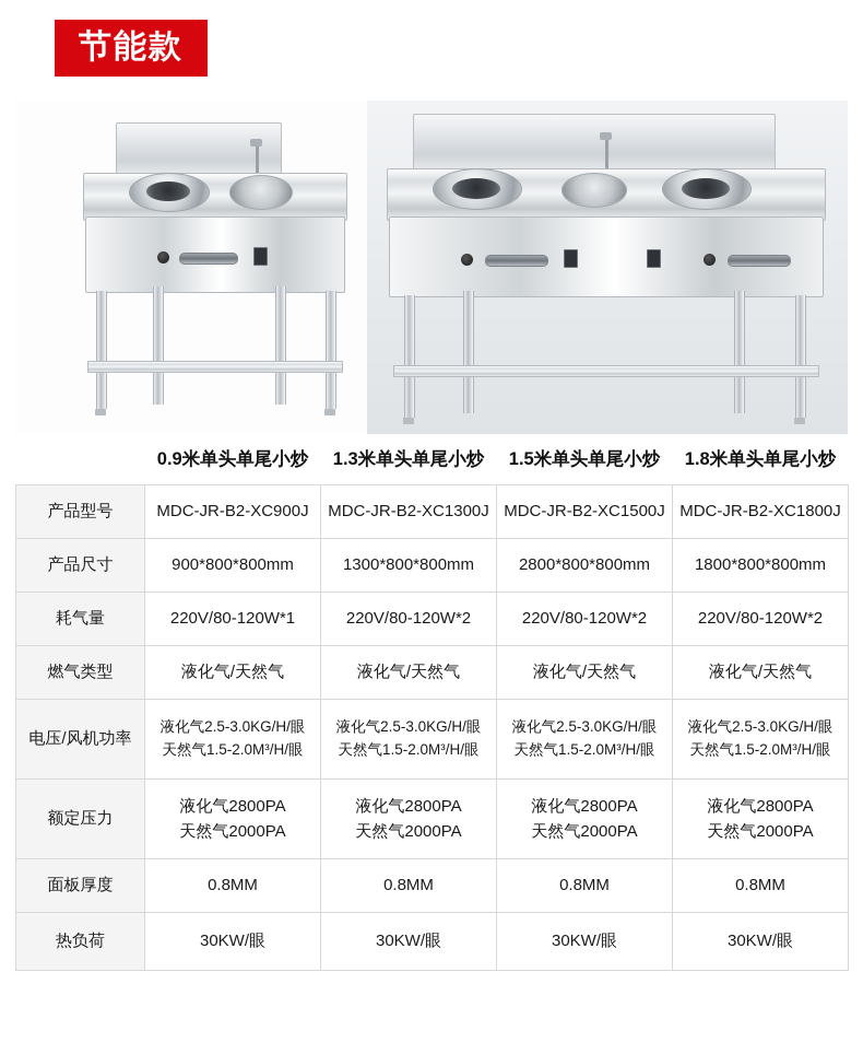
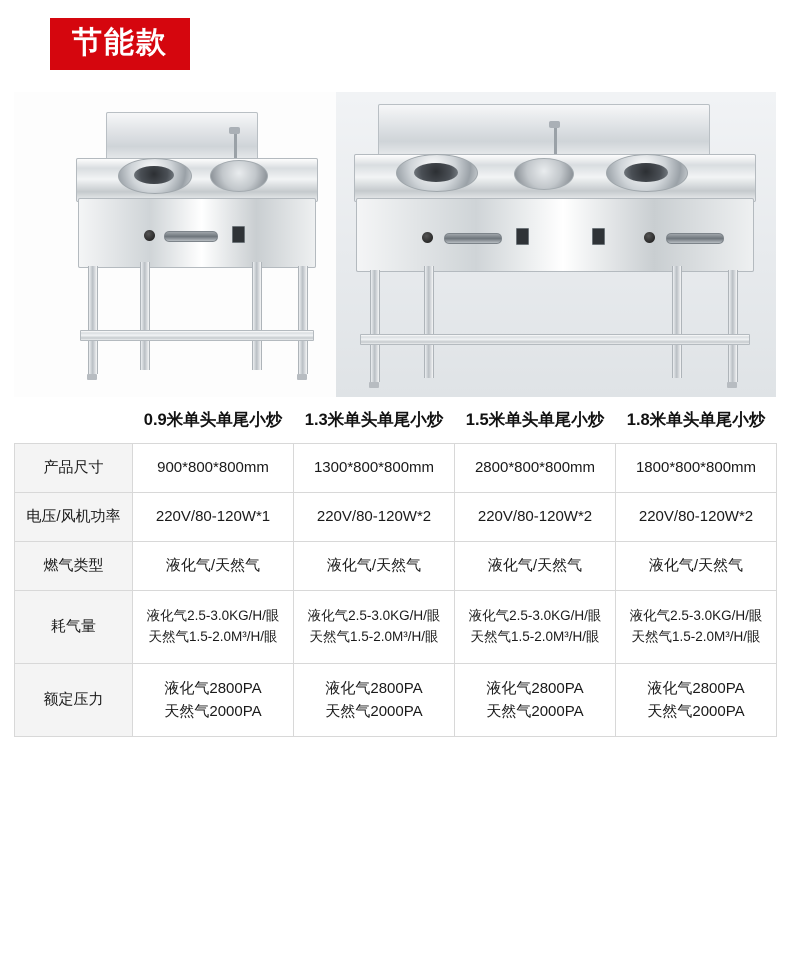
  节能款
  	0.9米单头单尾小炒	1.3米单头单尾小炒	1.5米单头单尾小炒	1.8米单头单尾小炒
- 产品型号	MDC-JR-B2-XC900J	MDC-JR-B2-XC1300J	MDC-JR-B2-XC1500J	MDC-JR-B2-XC1800J
  产品尺寸	900*800*800mm	1300*800*800mm	2800*800*800mm	1800*800*800mm
- 耗气量	220V/80-120W*1	220V/80-120W*2	220V/80-120W*2	220V/80-120W*2
+ 电压/风机功率	220V/80-120W*1	220V/80-120W*2	220V/80-120W*2	220V/80-120W*2
  燃气类型	液化气/天然气	液化气/天然气	液化气/天然气	液化气/天然气
- 电压/风机功率	液化气2.5-3.0KG/H/眼 天然气1.5-2.0M³/H/眼	液化气2.5-3.0KG/H/眼 天然气1.5-2.0M³/H/眼	液化气2.5-3.0KG/H/眼 天然气1.5-2.0M³/H/眼	液化气2.5-3.0KG/H/眼 天然气1.5-2.0M³/H/眼
+ 耗气量	液化气2.5-3.0KG/H/眼 天然气1.5-2.0M³/H/眼	液化气2.5-3.0KG/H/眼 天然气1.5-2.0M³/H/眼	液化气2.5-3.0KG/H/眼 天然气1.5-2.0M³/H/眼	液化气2.5-3.0KG/H/眼 天然气1.5-2.0M³/H/眼
  额定压力	液化气2800PA 天然气2000PA	液化气2800PA 天然气2000PA	液化气2800PA 天然气2000PA	液化气2800PA 天然气2000PA
- 面板厚度	0.8MM	0.8MM	0.8MM	0.8MM
- 热负荷	30KW/眼	30KW/眼	30KW/眼	30KW/眼
